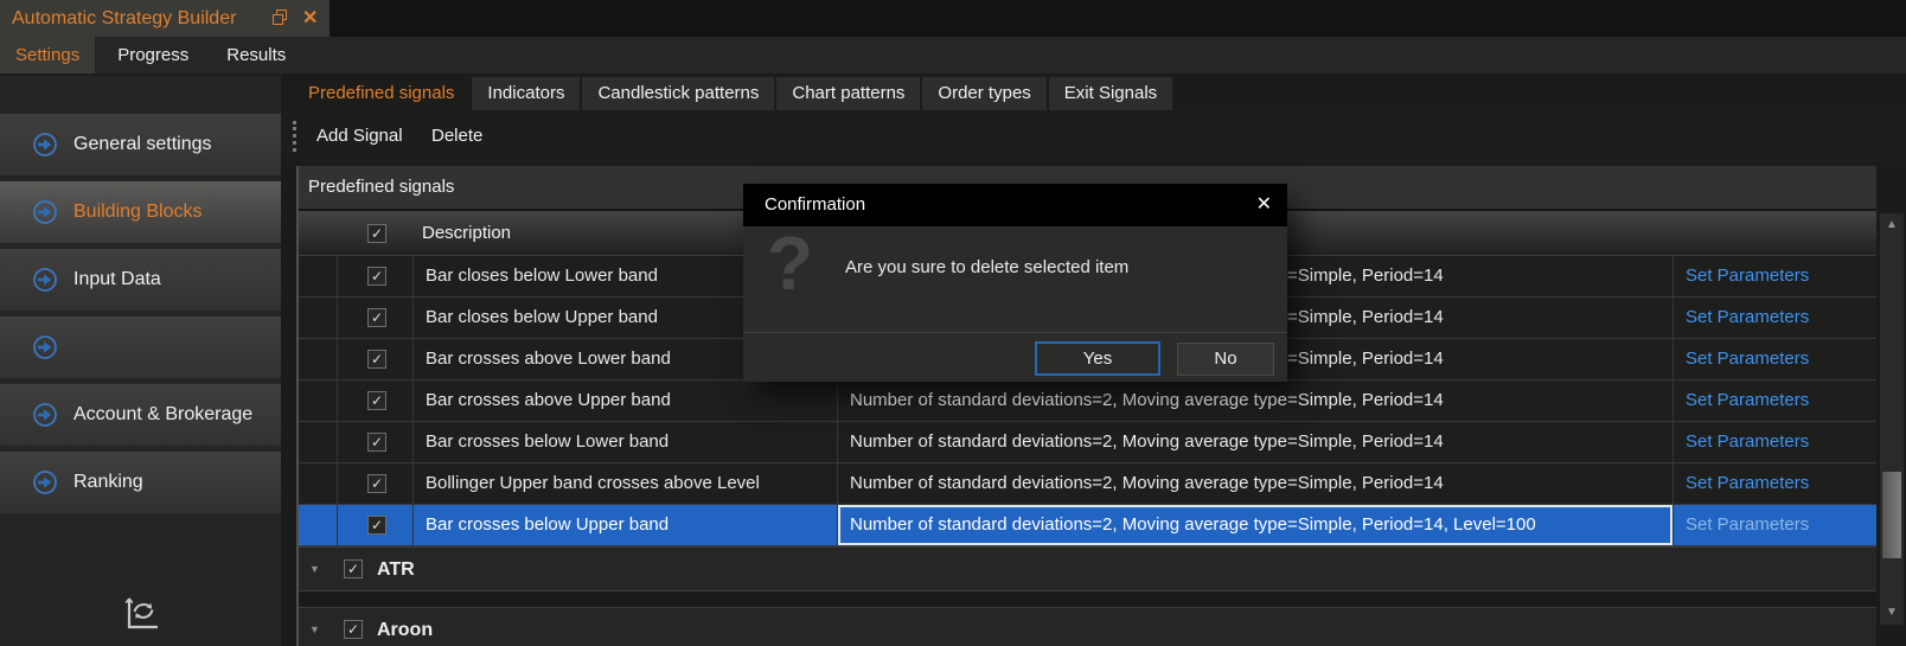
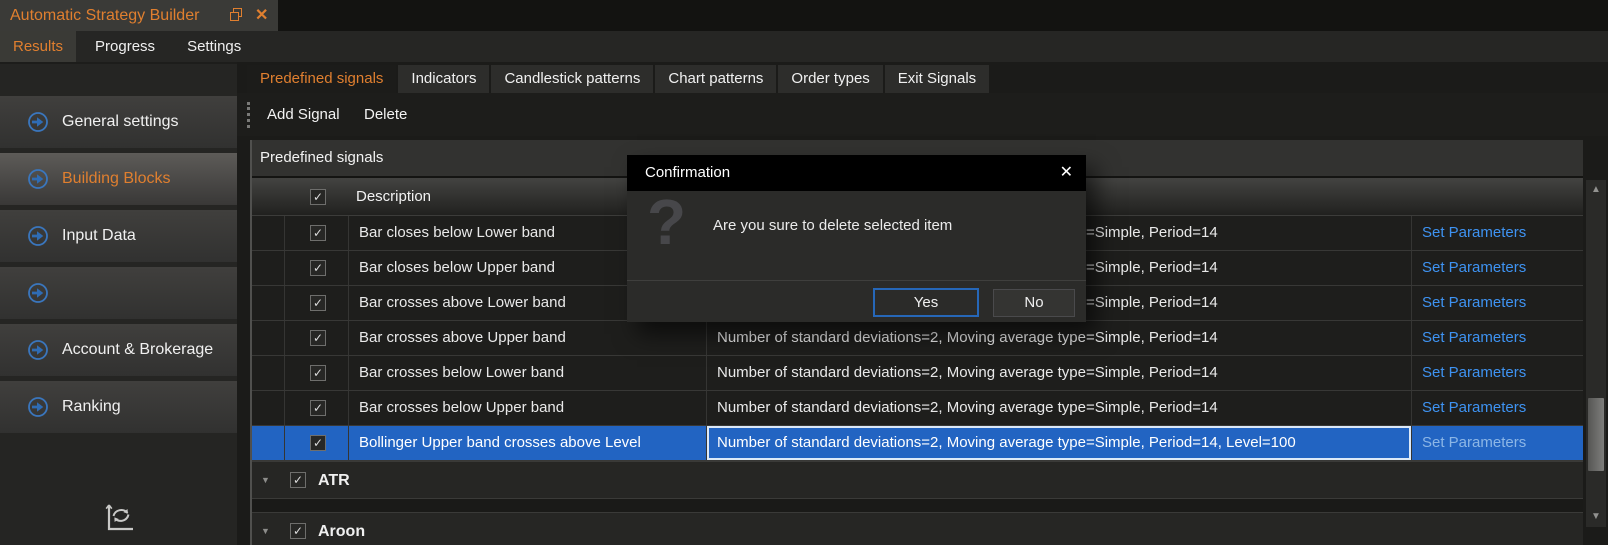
  Automatic Strategy Builder
  ✕
- Settings
+ Results
  Progress
- Results
+ Settings
  General settings
  Building Blocks
  Input Data
  Account & Brokerage
  Ranking
  Predefined signals
  Indicators
  Candlestick patterns
  Chart patterns
  Order types
  Exit Signals
  Add Signal
  Delete
  Predefined signals
  ✓
  Description
  ✓
  Bar closes below Lower band
  Set Parameters
  ✓
  Bar closes below Upper band
  Set Parameters
  ✓
  Bar crosses above Lower band
  Set Parameters
  ✓
  Bar crosses above Upper band
  Number of standard deviations=2, Moving average type=Simple, Period=14
  Set Parameters
  ✓
  Bar crosses below Lower band
  Number of standard deviations=2, Moving average type=Simple, Period=14
  Set Parameters
  ✓
- Bollinger Upper band crosses above Level
+ Bar crosses below Upper band
  Number of standard deviations=2, Moving average type=Simple, Period=14
  Set Parameters
  ✓
- Bar crosses below Upper band
+ Bollinger Upper band crosses above Level
  Number of standard deviations=2, Moving average type=Simple, Period=14, Level=100
  Set Parameters
  ▼
  ✓
  ATR
  ▼
  ✓
  Aroon
  ▲
  ▼
  Confirmation
  ✕
  ?
  Are you sure to delete selected item
  Yes
  No
